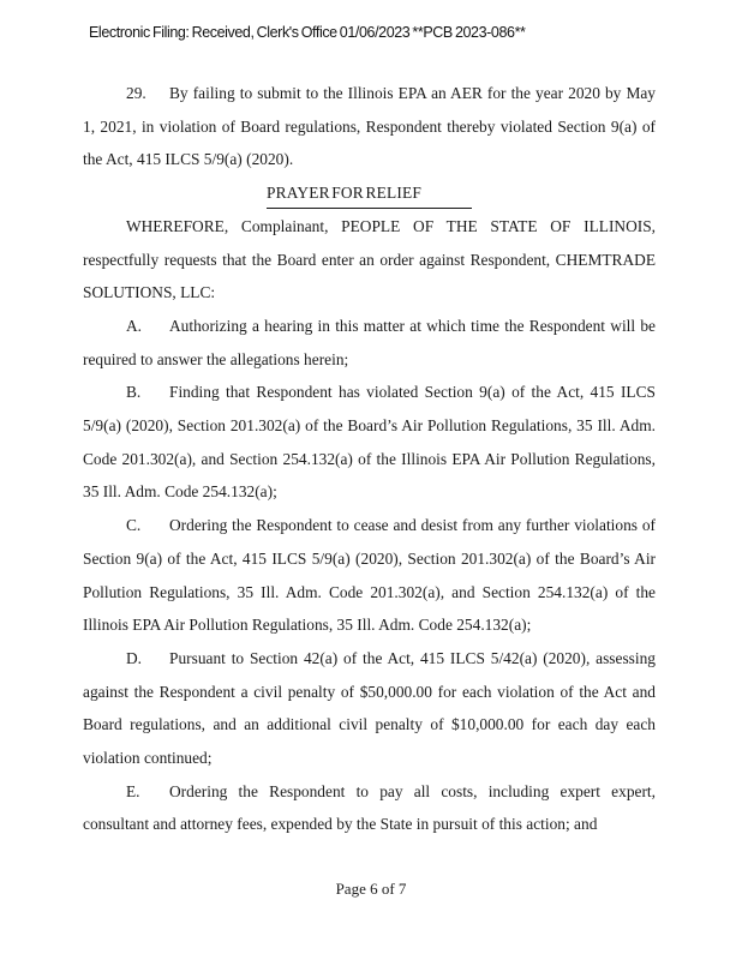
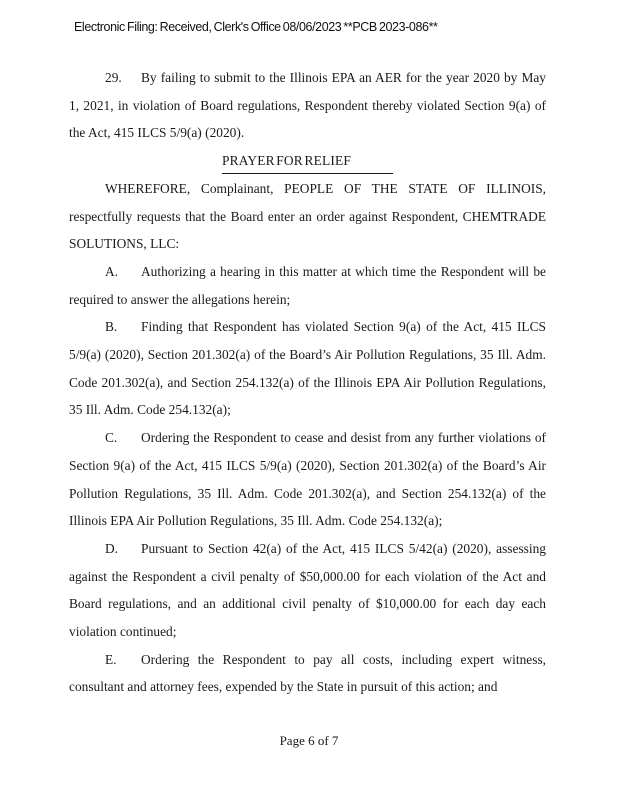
- Electronic Filing: Received, Clerk's Office 01/06/2023 **PCB 2023-086**
+ Electronic Filing: Received, Clerk's Office 08/06/2023 **PCB 2023-086**
  29. By failing to submit to the Illinois EPA an AER for the year 2020 by May 1, 2021, in violation of Board regulations, Respondent thereby violated Section 9(a) of the Act, 415 ILCS 5/9(a) (2020).
  PRAYER FOR RELIEF
  WHEREFORE, Complainant, PEOPLE OF THE STATE OF ILLINOIS, respectfully requests that the Board enter an order against Respondent, CHEMTRADE SOLUTIONS, LLC:
  A. Authorizing a hearing in this matter at which time the Respondent will be required to answer the allegations herein;
  B. Finding that Respondent has violated Section 9(a) of the Act, 415 ILCS 5/9(a) (2020), Section 201.302(a) of the Board’s Air Pollution Regulations, 35 Ill. Adm. Code 201.302(a), and Section 254.132(a) of the Illinois EPA Air Pollution Regulations, 35 Ill. Adm. Code 254.132(a);
  C. Ordering the Respondent to cease and desist from any further violations of Section 9(a) of the Act, 415 ILCS 5/9(a) (2020), Section 201.302(a) of the Board’s Air Pollution Regulations, 35 Ill. Adm. Code 201.302(a), and Section 254.132(a) of the Illinois EPA Air Pollution Regulations, 35 Ill. Adm. Code 254.132(a);
  D. Pursuant to Section 42(a) of the Act, 415 ILCS 5/42(a) (2020), assessing against the Respondent a civil penalty of $50,000.00 for each violation of the Act and Board regulations, and an additional civil penalty of $10,000.00 for each day each violation continued;
- E. Ordering the Respondent to pay all costs, including expert expert, consultant and attorney fees, expended by the State in pursuit of this action; and
+ E. Ordering the Respondent to pay all costs, including expert witness, consultant and attorney fees, expended by the State in pursuit of this action; and
  Page 6 of 7
